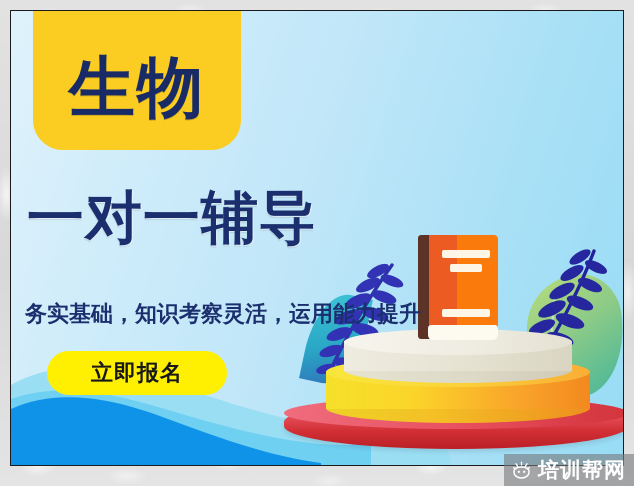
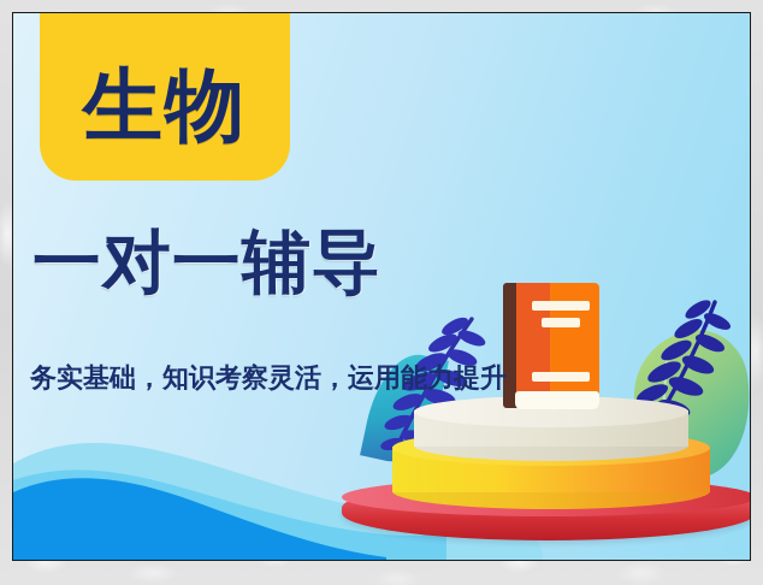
  生物
  一对一辅导
  务实基础，知识考察灵活，运用能力提升
- 立即报名
- 培训帮网
